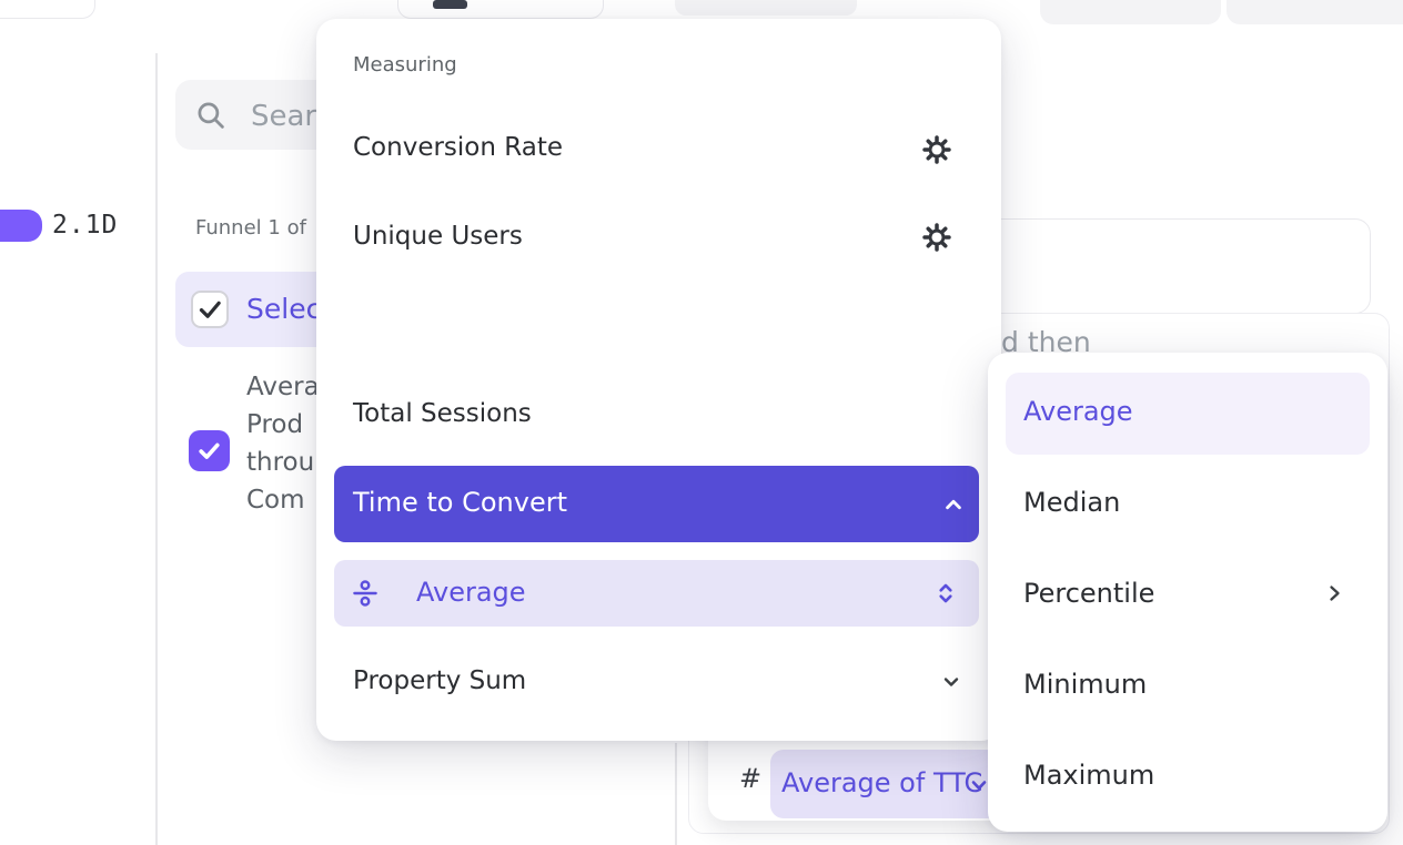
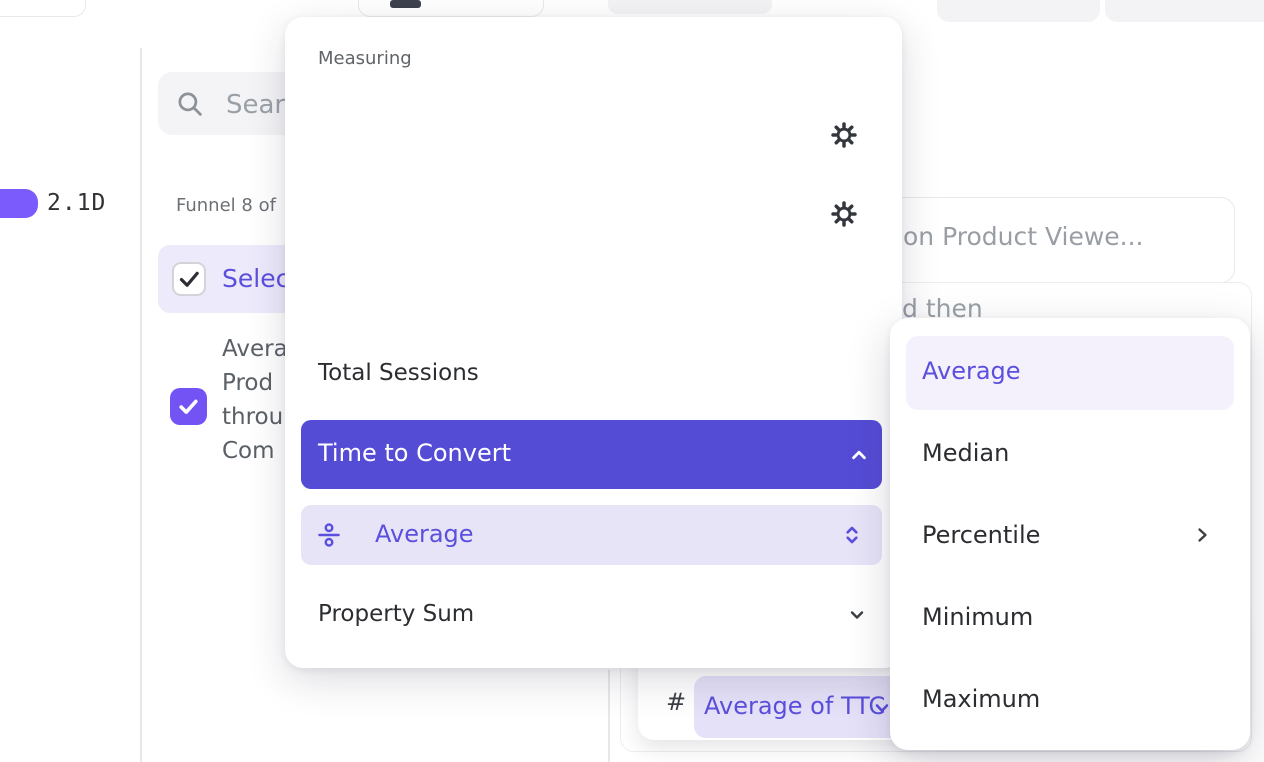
  2.1D
- Funnel 1 of
+ Funnel 8 of
  Selec
  Avera
  Prod
  throu
  Com
+ on Product Viewe...
  d then
  #
  Average of TT
  Measuring
- Conversion Rate
- Unique Users
  Total Sessions
  Time to Convert
  Average
  Property Sum
  Average
  Median
  Percentile
  Minimum
  Maximum
